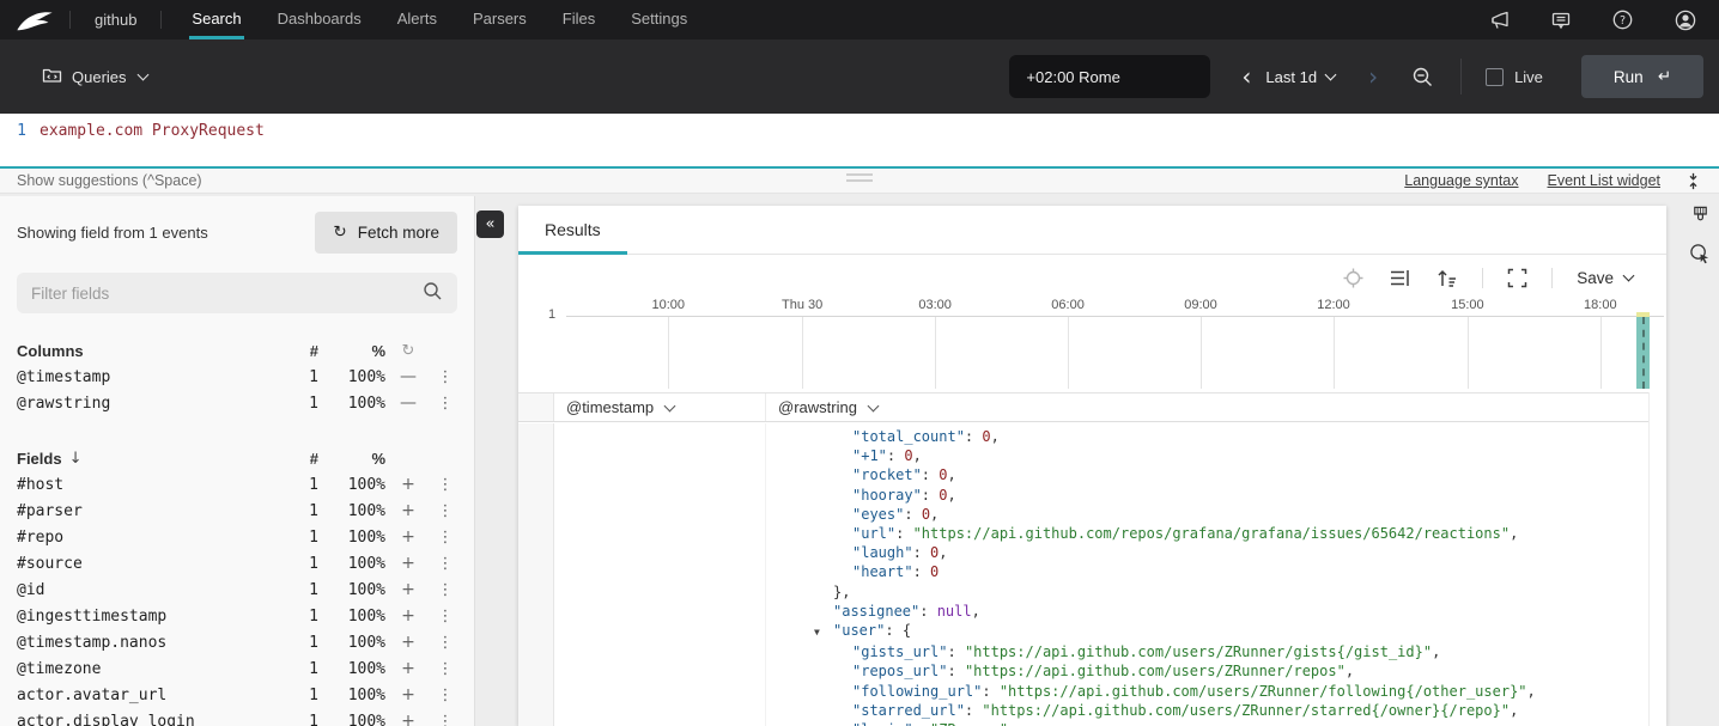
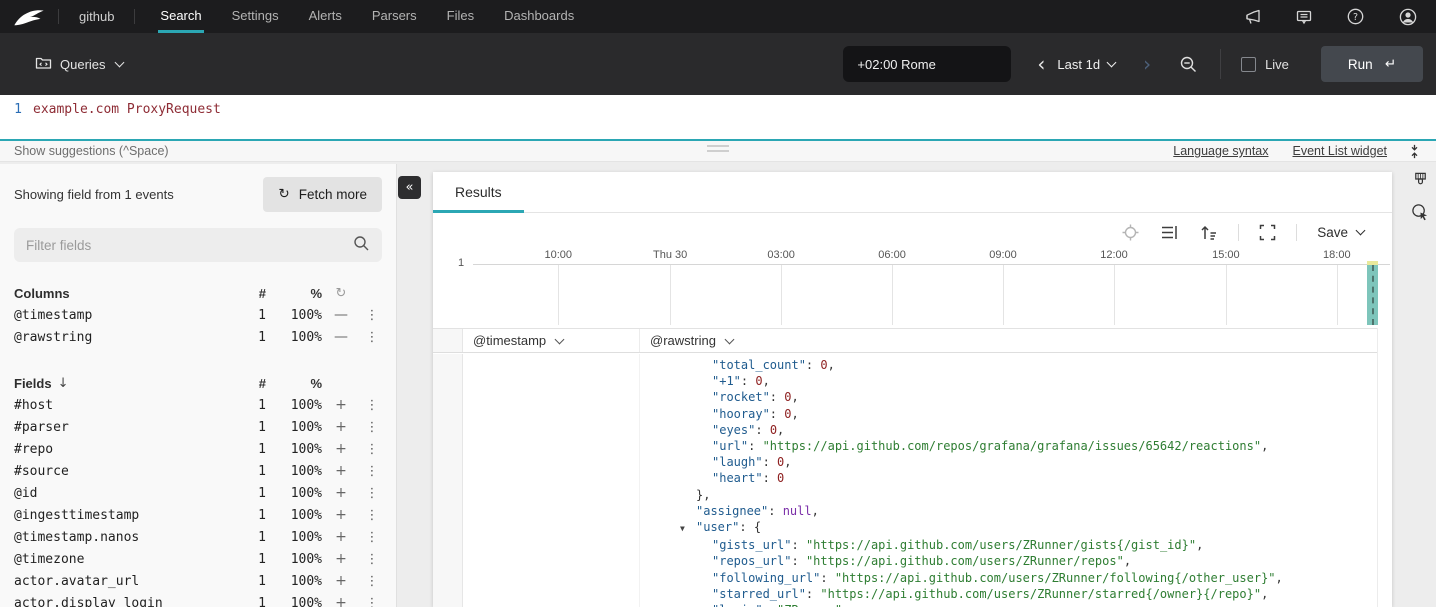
  github
  Search
- Dashboards
+ Settings
  Alerts
  Parsers
  Files
- Settings
+ Dashboards
  ?
  Queries
  +02:00 Rome
  ‹
  Last 1d
  ›
  Live
  Run
  ↵
  1
  example.com ProxyRequest
  Show suggestions (^Space)
  Language syntax
  Event List widget
  Showing field from 1 events
  ↻
  Fetch more
  Filter fields
  Columns
  #
  %
  ↻
  @timestamp
  1
  100%
  —
  ⋮
  @rawstring
  1
  100%
  —
  ⋮
  Fields
  ↓
  #
  %
  #host
  1
  100%
  +
  ⋮
  #parser
  1
  100%
  +
  ⋮
  #repo
  1
  100%
  +
  ⋮
  #source
  1
  100%
  +
  ⋮
  @id
  1
  100%
  +
  ⋮
  @ingesttimestamp
  1
  100%
  +
  ⋮
  @timestamp.nanos
  1
  100%
  +
  ⋮
  @timezone
  1
  100%
  +
  ⋮
  actor.avatar_url
  1
  100%
  +
  ⋮
  actor.display_login
  1
  100%
  +
  ⋮
  «
  Results
  Save
  1
  10:00
  Thu 30
  03:00
  06:00
  09:00
  12:00
  15:00
  18:00
  @timestamp
  @rawstring
  "total_count": 0,
  "+1": 0,
  "rocket": 0,
  "hooray": 0,
  "eyes": 0,
  "url": "https://api.github.com/repos/grafana/grafana/issues/65642/reactions",
  "laugh": 0,
  "heart": 0
  },
  "assignee": null,
  ▼ "user": {
  "gists_url": "https://api.github.com/users/ZRunner/gists{/gist_id}",
  "repos_url": "https://api.github.com/users/ZRunner/repos",
  "following_url": "https://api.github.com/users/ZRunner/following{/other_user}",
  "starred_url": "https://api.github.com/users/ZRunner/starred{/owner}{/repo}",
